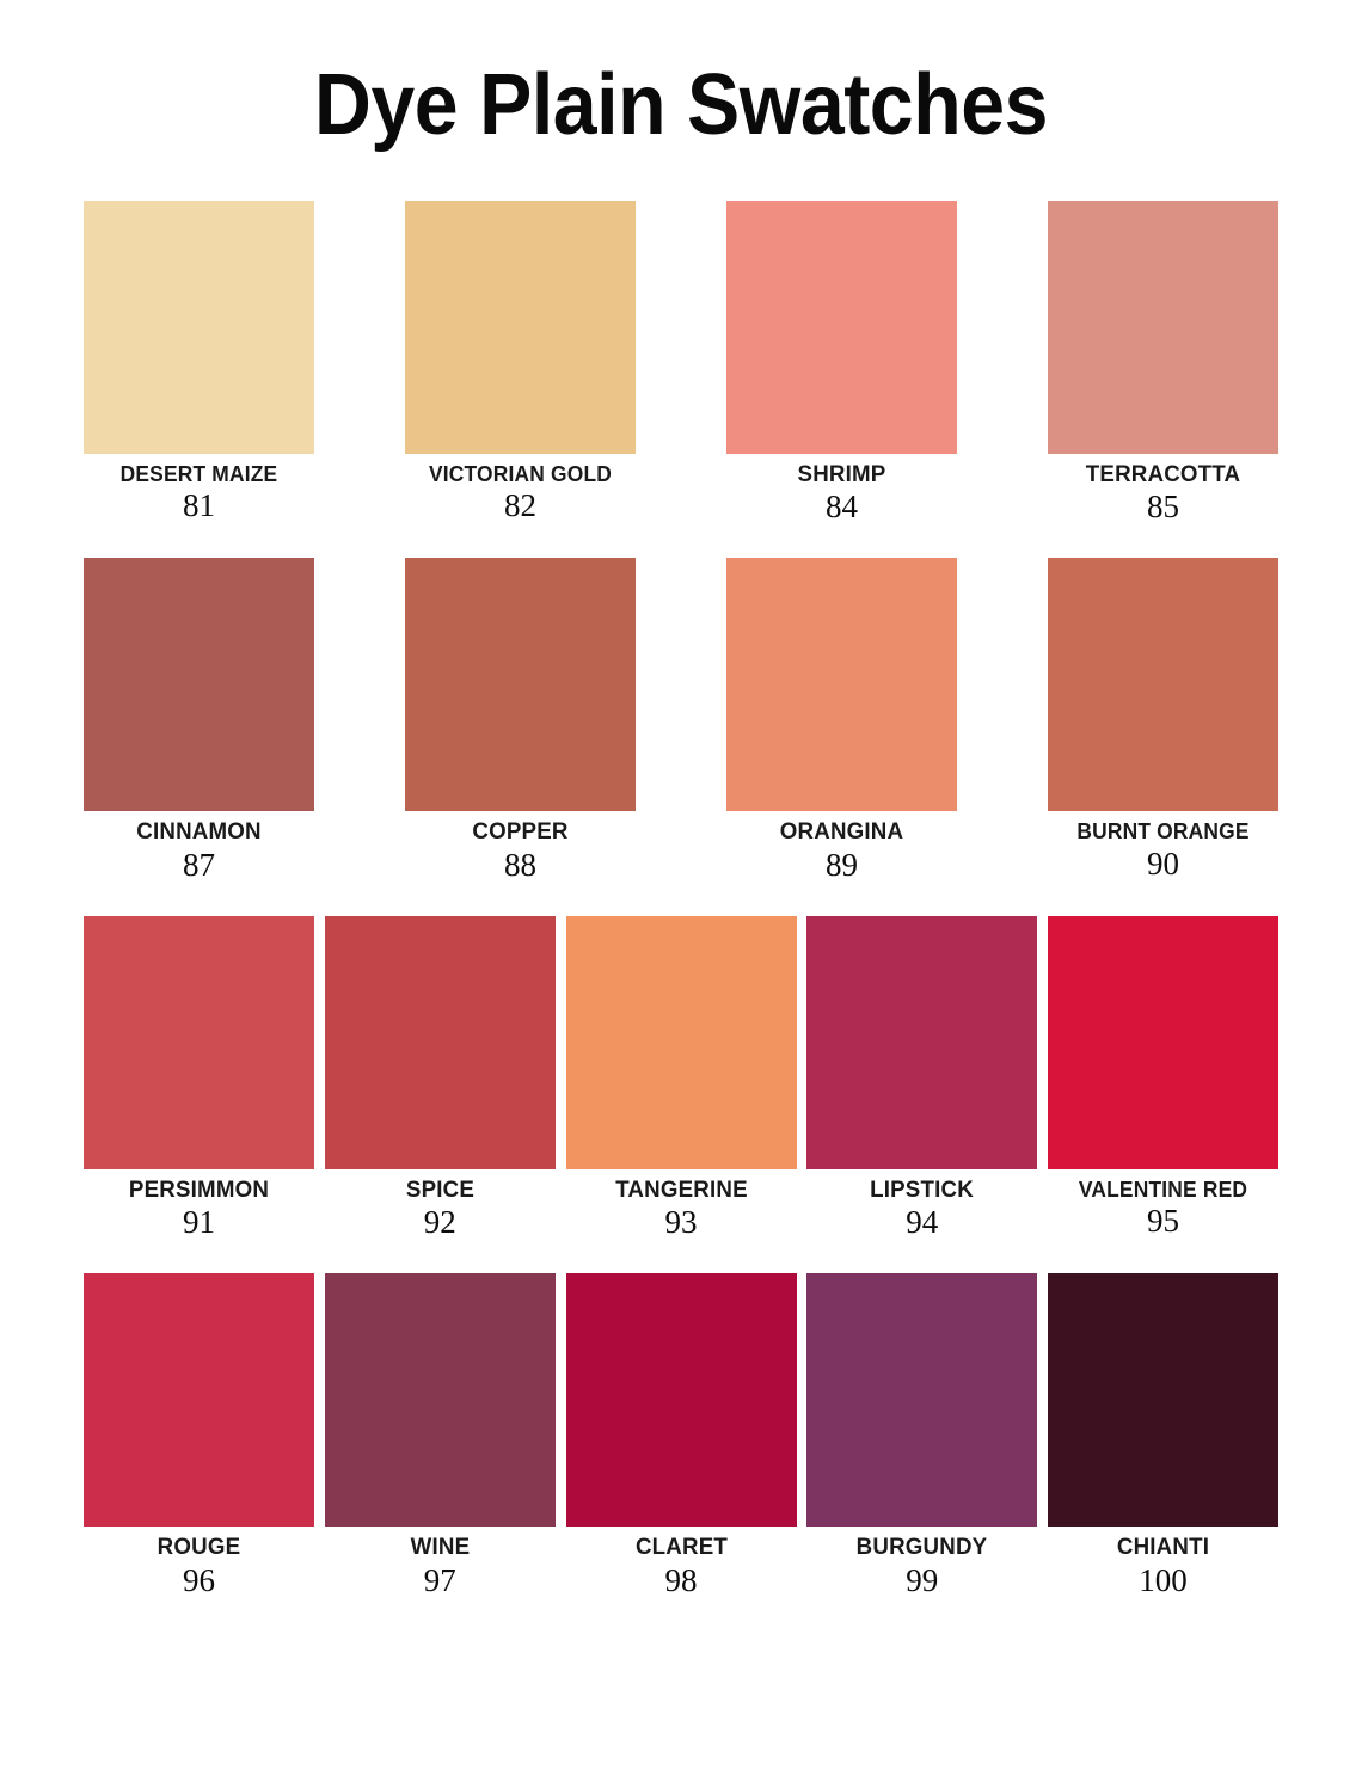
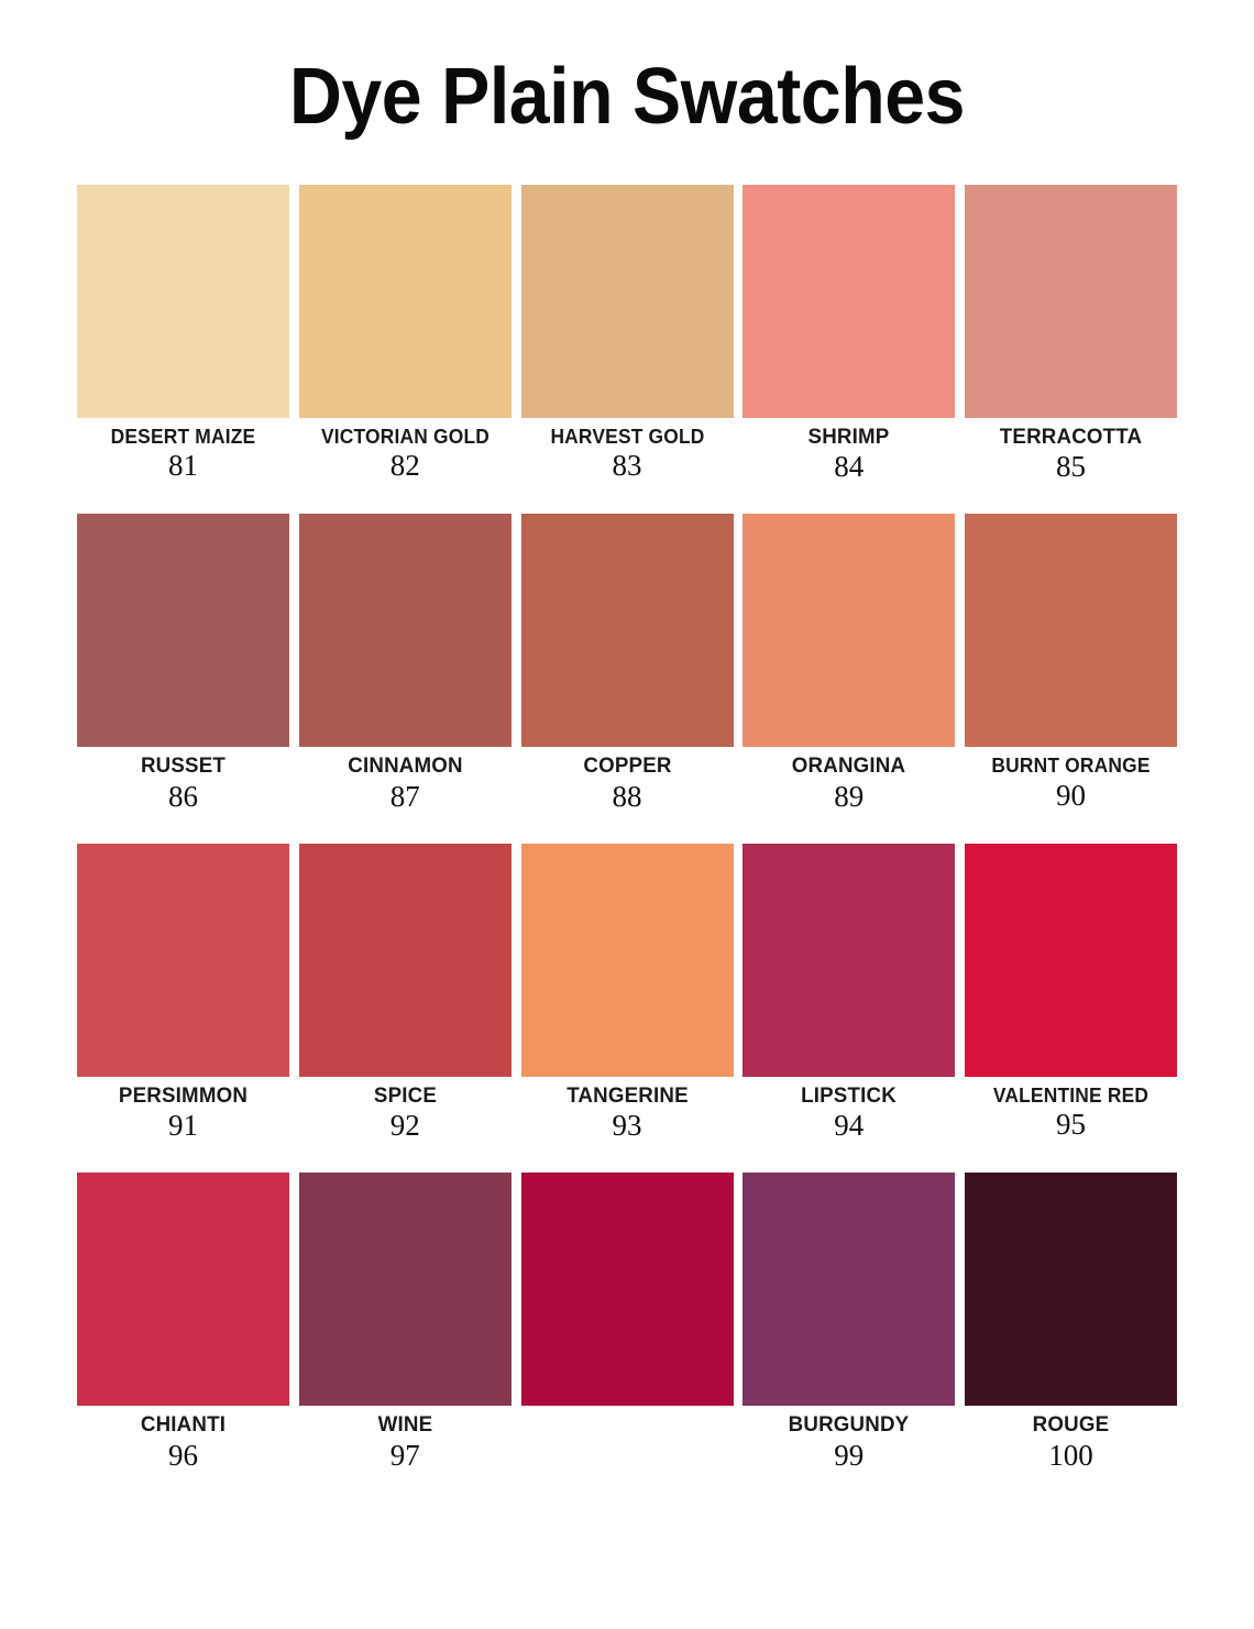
  Dye Plain Swatches
  DESERT MAIZE
  81
  VICTORIAN GOLD
  82
+ HARVEST GOLD
+ 83
  SHRIMP
  84
  TERRACOTTA
  85
+ RUSSET
+ 86
  CINNAMON
  87
  COPPER
  88
  ORANGINA
  89
  BURNT ORANGE
  90
  PERSIMMON
  91
  SPICE
  92
  TANGERINE
  93
  LIPSTICK
  94
  VALENTINE RED
  95
- ROUGE
+ CHIANTI
  96
  WINE
  97
- CLARET
- 98
  BURGUNDY
  99
- CHIANTI
+ ROUGE
  100
